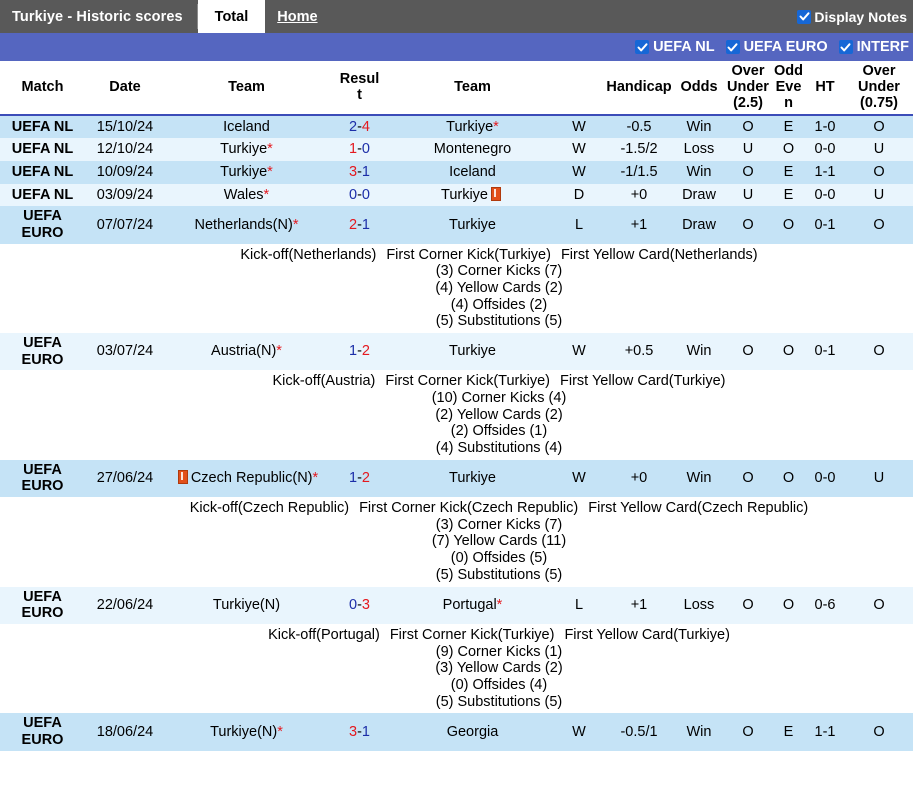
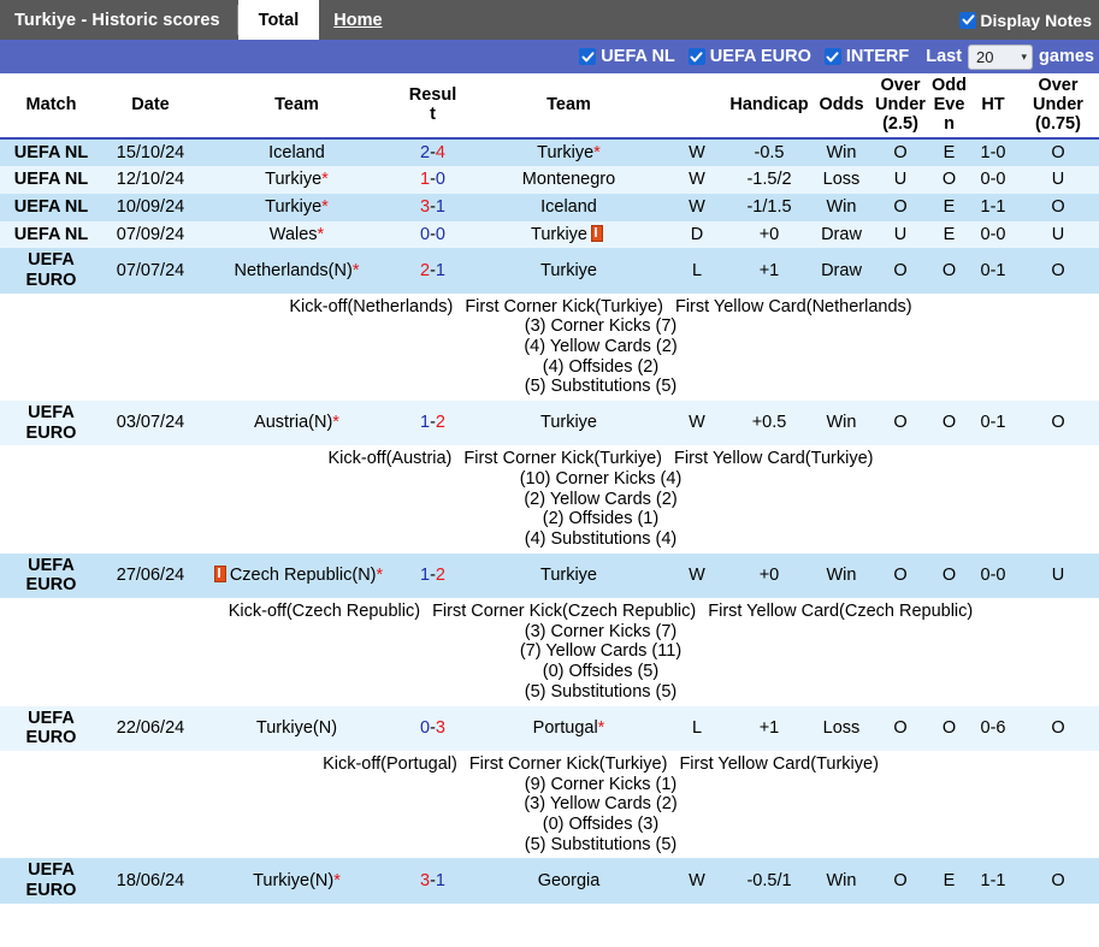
  Turkiye - Historic scores
  Total
  Home
  Display Notes
  UEFA NL
  UEFA EURO
  INTERF
+ Last
+ 20
+ ▾
+ games
  Match	Date	Team	Resul t	Team		Handicap	Odds	Over Under (2.5)	Odd Eve n	HT	Over Under (0.75)
  UEFA NL	15/10/24	Iceland	2-4	Turkiye*	W	-0.5	Win	O	E	1-0	O
  UEFA NL	12/10/24	Turkiye*	1-0	Montenegro	W	-1.5/2	Loss	U	O	0-0	U
  UEFA NL	10/09/24	Turkiye*	3-1	Iceland	W	-1/1.5	Win	O	E	1-1	O
- UEFA NL	03/09/24	Wales*	0-0	Turkiye	D	+0	Draw	U	E	0-0	U
+ UEFA NL	07/09/24	Wales*	0-0	Turkiye	D	+0	Draw	U	E	0-0	U
  UEFA EURO	07/07/24	Netherlands(N)*	2-1	Turkiye	L	+1	Draw	O	O	0-1	O
  	Kick-off(Netherlands) First Corner Kick(Turkiye) First Yellow Card(Netherlands)(3) Corner Kicks (7)(4) Yellow Cards (2)(4) Offsides (2)(5) Substitutions (5)
  UEFA EURO	03/07/24	Austria(N)*	1-2	Turkiye	W	+0.5	Win	O	O	0-1	O
  	Kick-off(Austria) First Corner Kick(Turkiye) First Yellow Card(Turkiye)(10) Corner Kicks (4)(2) Yellow Cards (2)(2) Offsides (1)(4) Substitutions (4)
  UEFA EURO	27/06/24	Czech Republic(N)*	1-2	Turkiye	W	+0	Win	O	O	0-0	U
  	Kick-off(Czech Republic) First Corner Kick(Czech Republic) First Yellow Card(Czech Republic)(3) Corner Kicks (7)(7) Yellow Cards (11)(0) Offsides (5)(5) Substitutions (5)
  UEFA EURO	22/06/24	Turkiye(N)	0-3	Portugal*	L	+1	Loss	O	O	0-6	O
- 	Kick-off(Portugal) First Corner Kick(Turkiye) First Yellow Card(Turkiye)(9) Corner Kicks (1)(3) Yellow Cards (2)(0) Offsides (4)(5) Substitutions (5)
+ 	Kick-off(Portugal) First Corner Kick(Turkiye) First Yellow Card(Turkiye)(9) Corner Kicks (1)(3) Yellow Cards (2)(0) Offsides (3)(5) Substitutions (5)
  UEFA EURO	18/06/24	Turkiye(N)*	3-1	Georgia	W	-0.5/1	Win	O	E	1-1	O
